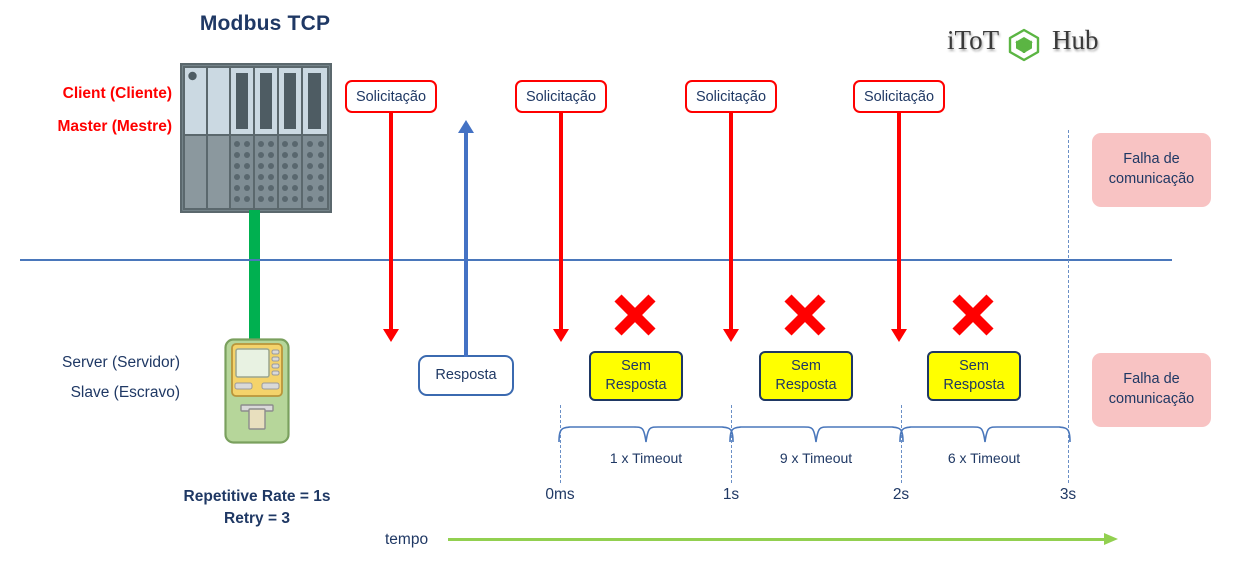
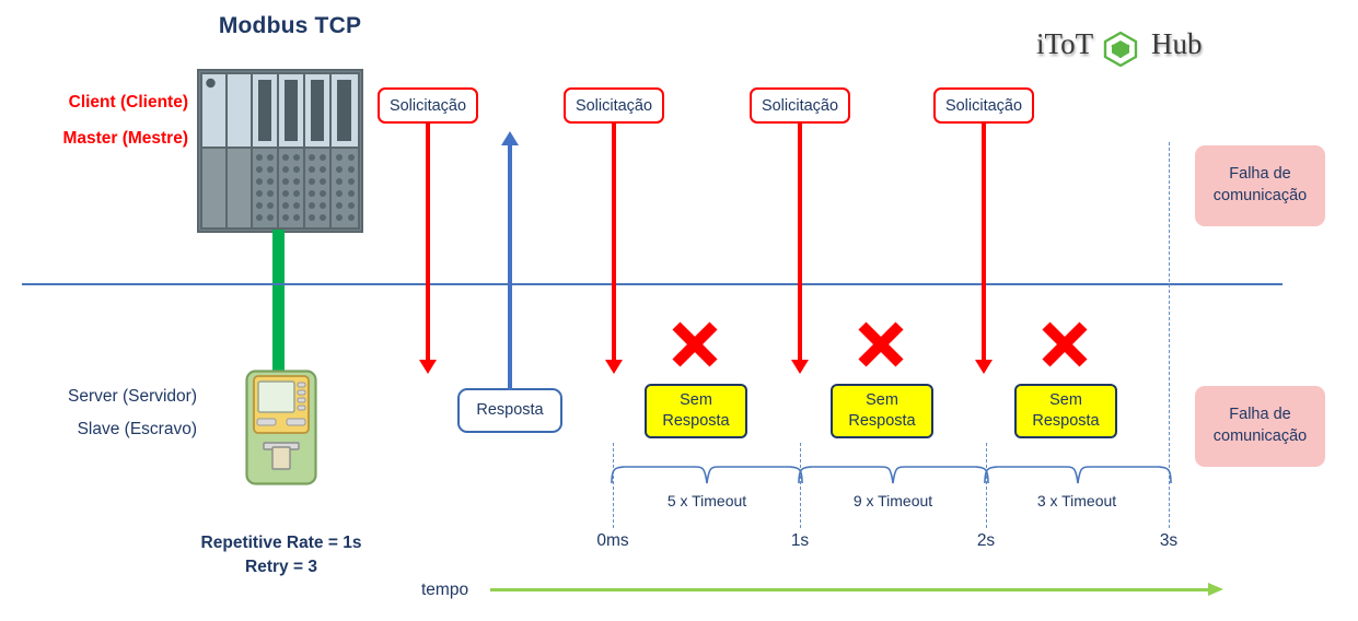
  Modbus TCP
  iToT
  Hub
  Client (Cliente)
  Master (Mestre)
  Server (Servidor)
  Slave (Escravo)
  Repetitive Rate = 1s
  Retry = 3
  Solicitação
  Resposta
  Solicitação
  Solicitação
  Solicitação
  Sem
  Resposta
  Sem
  Resposta
  Sem
  Resposta
  Falha de
  comunicação
  Falha de
  comunicação
  0ms
  1s
  2s
  3s
- 1 x Timeout
+ 5 x Timeout
  9 x Timeout
- 6 x Timeout
+ 3 x Timeout
  tempo
